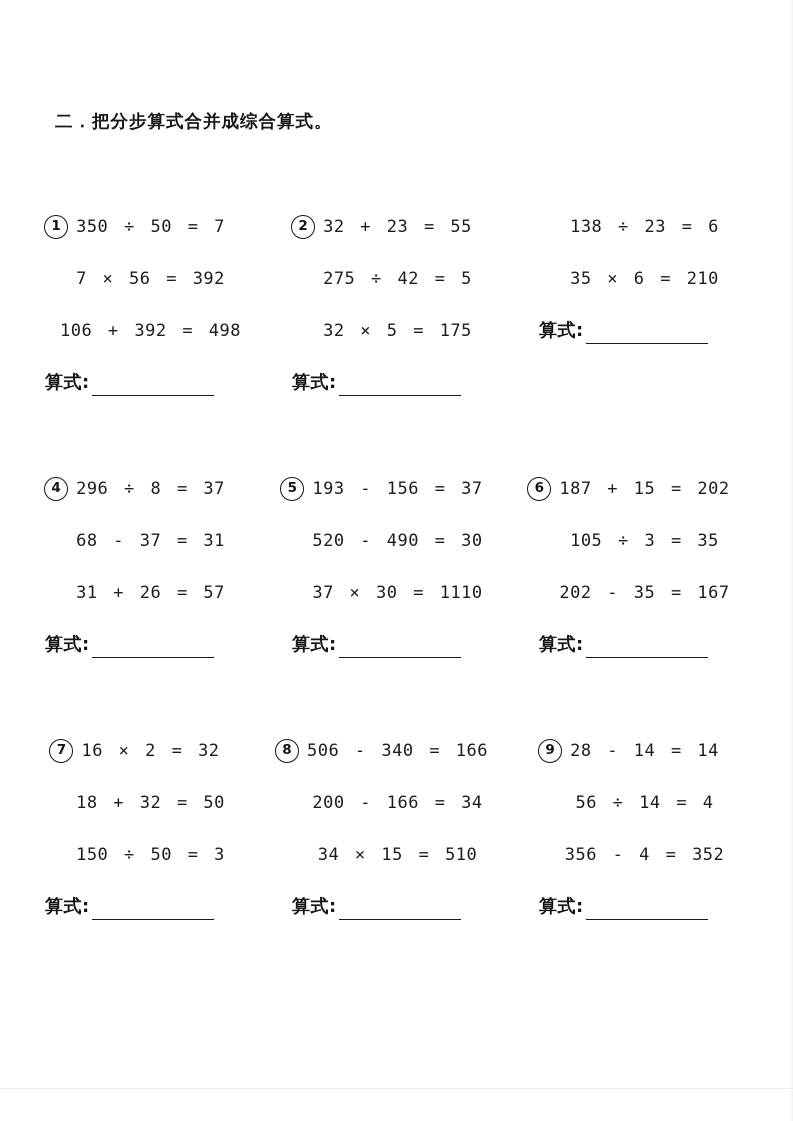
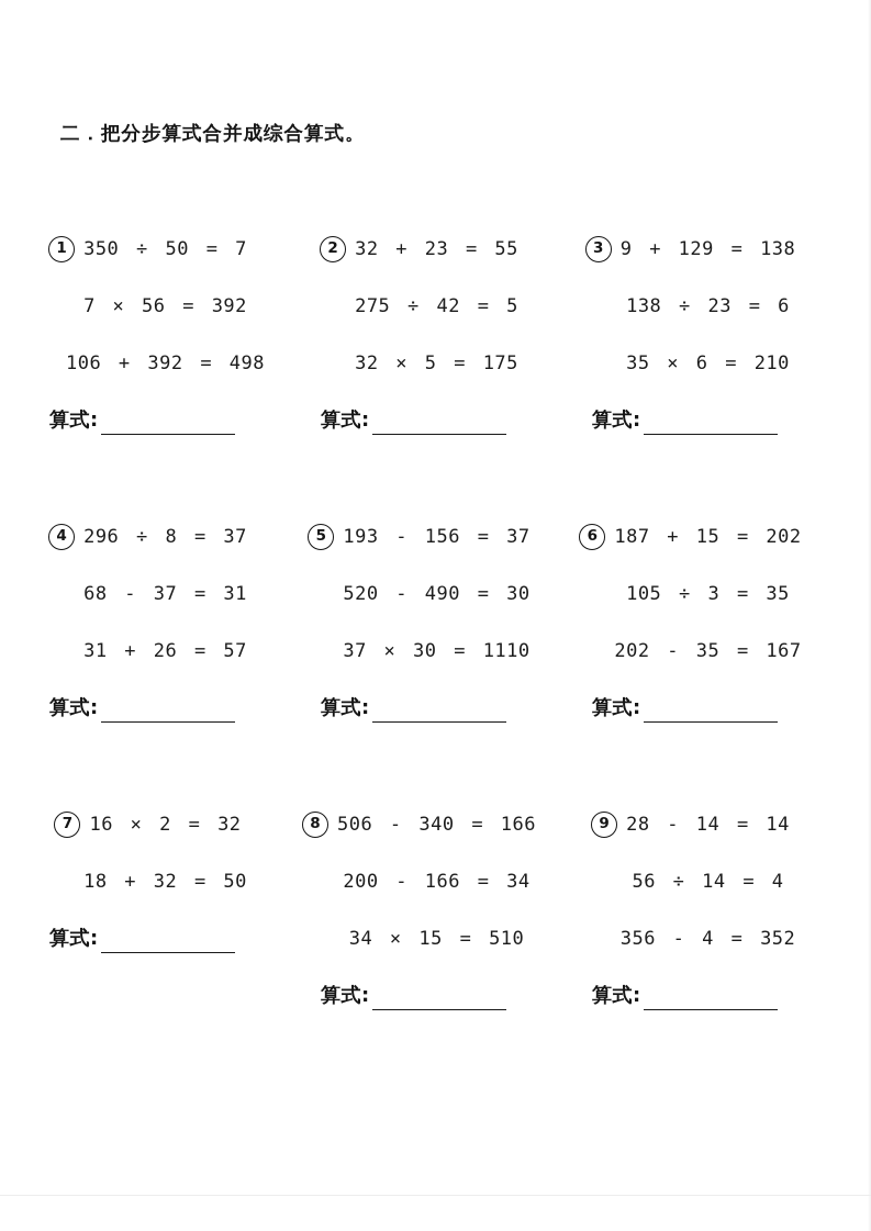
  二．把分步算式合并成综合算式。
  1
  350 ÷ 50 = 7
  7 × 56 = 392
  106 + 392 = 498
  算式:
  2
  32 + 23 = 55
  275 ÷ 42 = 5
  32 × 5 = 175
  算式:
+ 3
+ 9 + 129 = 138
  138 ÷ 23 = 6
  35 × 6 = 210
  算式:
  4
  296 ÷ 8 = 37
  68 - 37 = 31
  31 + 26 = 57
  算式:
  5
  193 - 156 = 37
  520 - 490 = 30
  37 × 30 = 1110
  算式:
  6
  187 + 15 = 202
  105 ÷ 3 = 35
  202 - 35 = 167
  算式:
  7
  16 × 2 = 32
  18 + 32 = 50
- 150 ÷ 50 = 3
  算式:
  8
  506 - 340 = 166
  200 - 166 = 34
  34 × 15 = 510
  算式:
  9
  28 - 14 = 14
  56 ÷ 14 = 4
  356 - 4 = 352
  算式:
